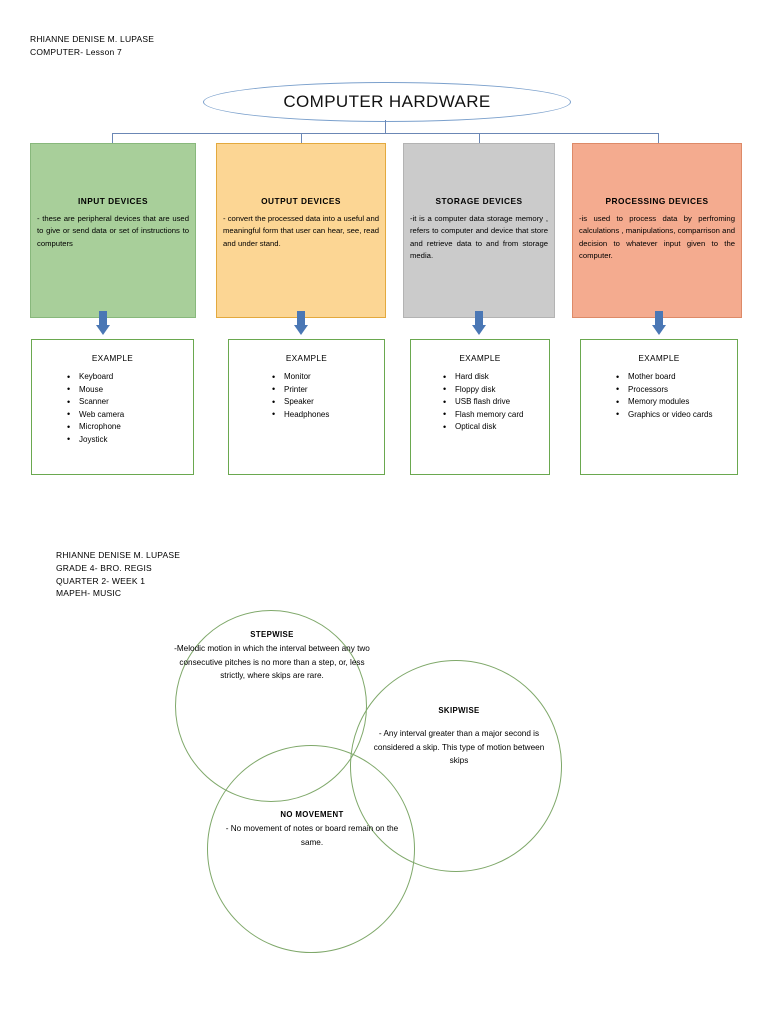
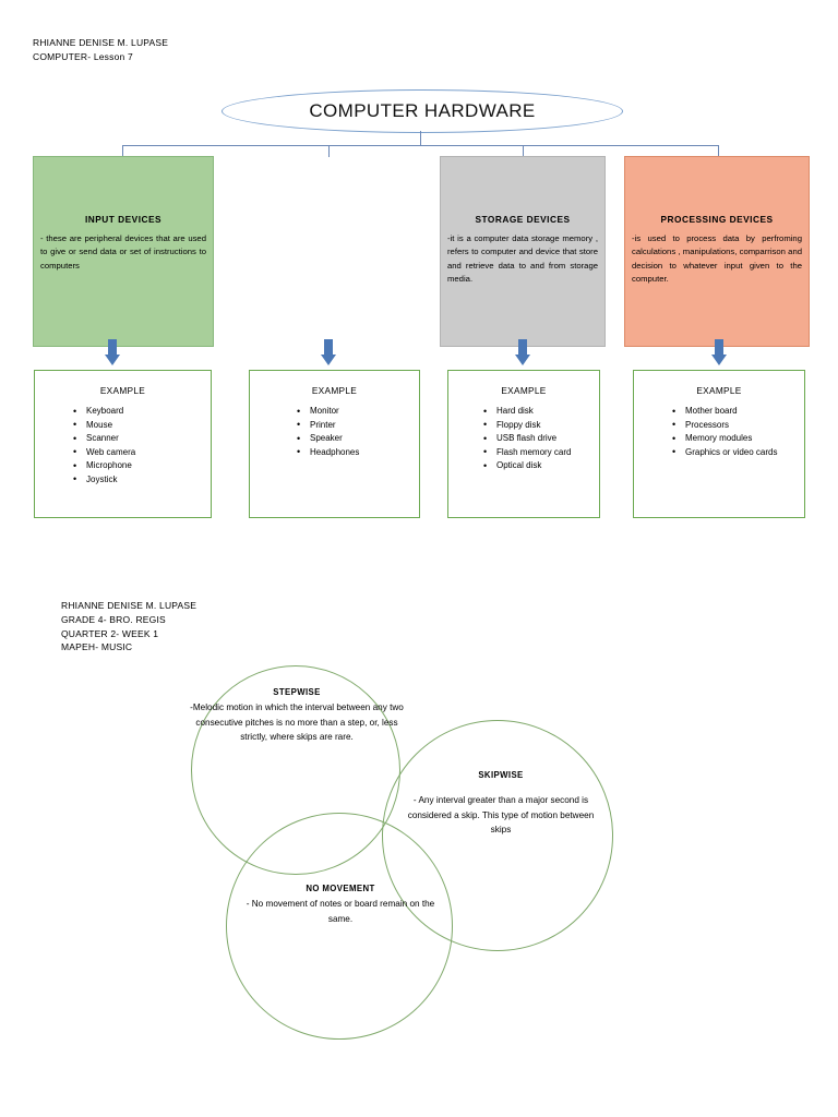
  RHIANNE DENISE M. LUPASE
  COMPUTER- Lesson 7
  COMPUTER HARDWARE
  INPUT DEVICES
  - these are peripheral devices that are used to give or send data or set of instructions to computers
- OUTPUT DEVICES
- - convert the processed data into a useful and meaningful form that user can hear, see, read and under stand.
  STORAGE DEVICES
  -it is a computer data storage memory , refers to computer and device that store and retrieve data to and from storage media.
  PROCESSING DEVICES
  -is used to process data by perfroming calculations , manipulations, comparrison and decision to whatever input given to the computer.
  EXAMPLE
  Keyboard
  Mouse
  Scanner
  Web camera
  Microphone
  Joystick
  EXAMPLE
  Monitor
  Printer
  Speaker
  Headphones
  EXAMPLE
  Hard disk
  Floppy disk
  USB flash drive
  Flash memory card
  Optical disk
  EXAMPLE
  Mother board
  Processors
  Memory modules
  Graphics or video cards
  RHIANNE DENISE M. LUPASE
  GRADE 4- BRO. REGIS
  QUARTER 2- WEEK 1
  MAPEH- MUSIC
  STEPWISE
  -Melodic motion in which the interval between any two consecutive pitches is no more than a step, or, less strictly, where skips are rare.
  SKIPWISE
  - Any interval greater than a major second is considered a skip. This type of motion between skips
  NO MOVEMENT
  - No movement of notes or board remain on the same.
